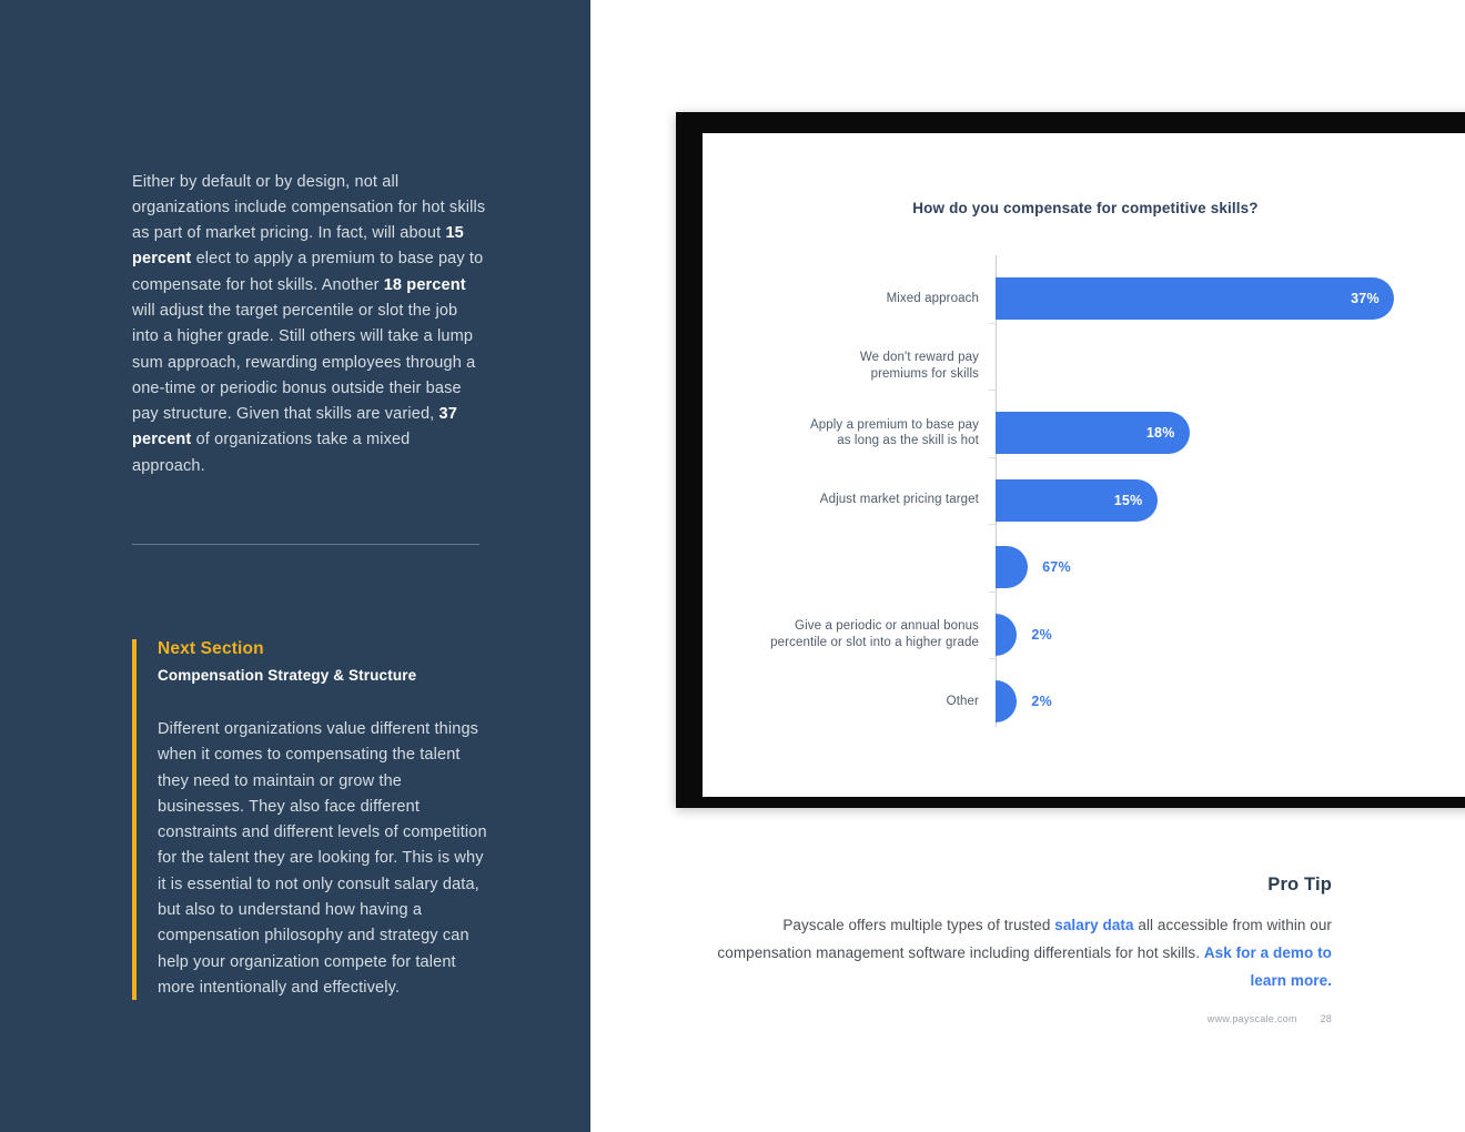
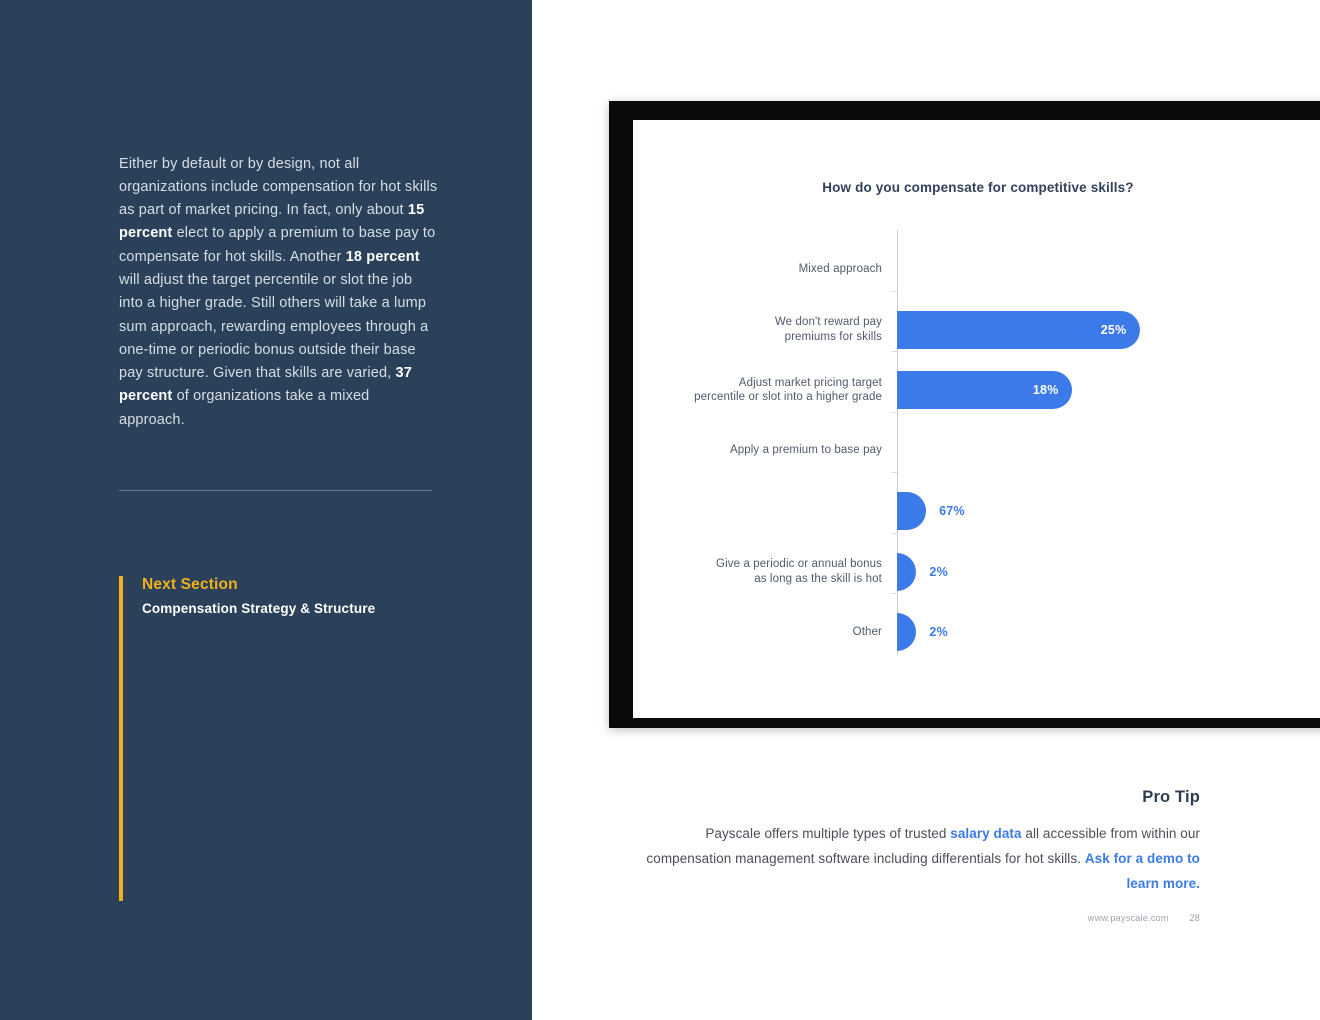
- Either by default or by design, not all organizations include compensation for hot skills as part of market pricing. In fact, will about 15 percent elect to apply a premium to base pay to compensate for hot skills. Another 18 percent will adjust the target percentile or slot the job into a higher grade. Still others will take a lump sum approach, rewarding employees through a one-time or periodic bonus outside their base pay structure. Given that skills are varied, 37 percent of organizations take a mixed approach.
+ Either by default or by design, not all organizations include compensation for hot skills as part of market pricing. In fact, only about 15 percent elect to apply a premium to base pay to compensate for hot skills. Another 18 percent will adjust the target percentile or slot the job into a higher grade. Still others will take a lump sum approach, rewarding employees through a one-time or periodic bonus outside their base pay structure. Given that skills are varied, 37 percent of organizations take a mixed approach.
  Next Section
  Compensation Strategy & Structure
- Different organizations value different things when it comes to compensating the talent they need to maintain or grow the businesses. They also face different constraints and different levels of competition for the talent they are looking for. This is why it is essential to not only consult salary data, but also to understand how having a compensation philosophy and strategy can help your organization compete for talent more intentionally and effectively.
  How do you compensate for competitive skills?
  Mixed approach
- 37%
  We don't reward pay
  premiums for skills
+ 25%
- Apply a premium to base pay
+ Adjust market pricing target
- as long as the skill is hot
+ percentile or slot into a higher grade
  18%
- Adjust market pricing target
+ Apply a premium to base pay
- 15%
  67%
  Give a periodic or annual bonus
- percentile or slot into a higher grade
+ as long as the skill is hot
  2%
  Other
  2%
  Pro Tip
  Payscale offers multiple types of trusted salary data all accessible from within our compensation management software including differentials for hot skills. Ask for a demo to learn more.
  www.payscale.com 28
